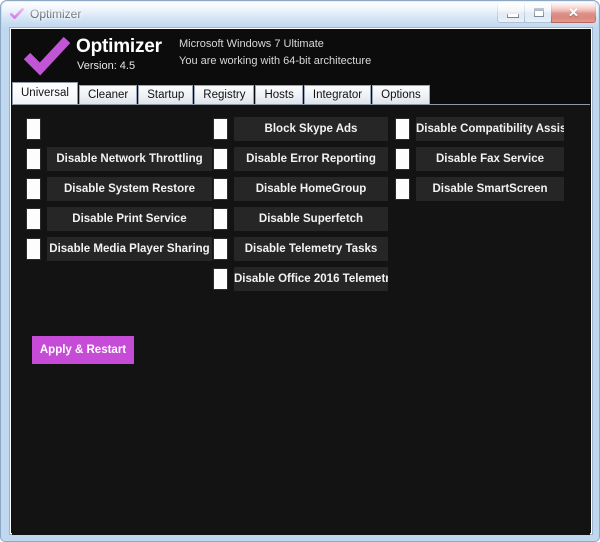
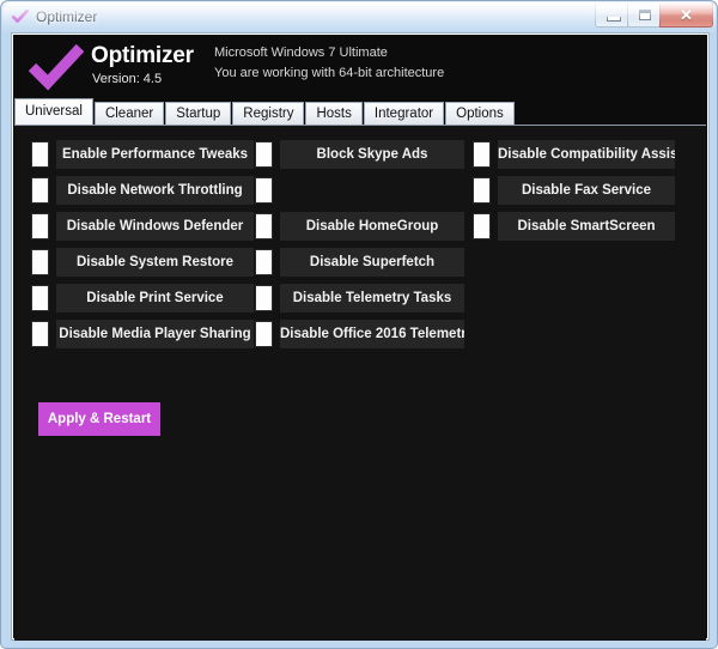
  Optimizer
  Version: 4.5
  Microsoft Windows 7 Ultimate
  You are working with 64-bit architecture
  Universal
  Cleaner
  Startup
  Registry
  Hosts
  Integrator
  Options
+ Enable Performance Tweaks
  Disable Network Throttling
+ Disable Windows Defender
  Disable System Restore
  Disable Print Service
  Disable Media Player Sharing
  Block Skype Ads
- Disable Error Reporting
  Disable HomeGroup
  Disable Superfetch
  Disable Telemetry Tasks
  Disable Office 2016 Telemetr
  Disable Compatibility Assis
  Disable Fax Service
  Disable SmartScreen
  Apply & Restart
